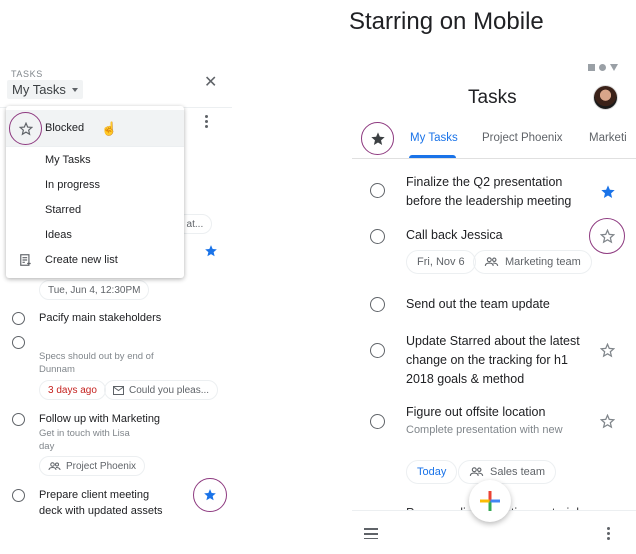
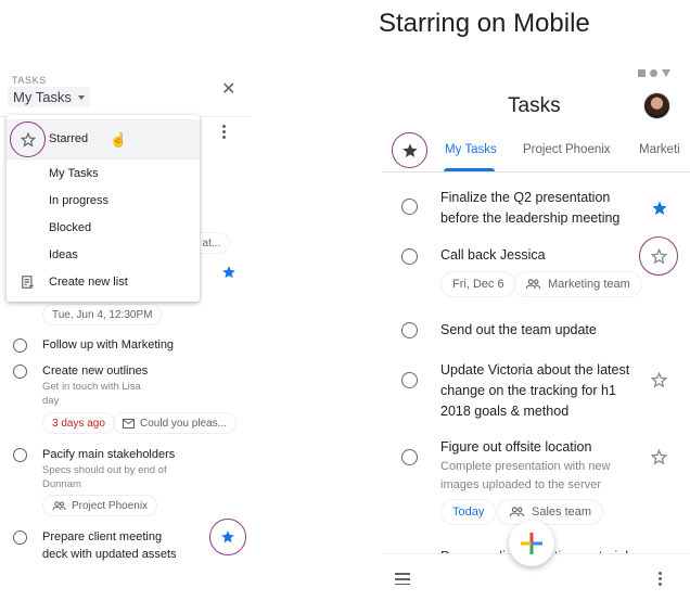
  TASKS
  My Tasks
  ✕
  at...
  Tue, Jun 4, 12:30PM
- Pacify main stakeholders
+ Follow up with Marketing
+ Create new outlines
- Specs should out by end of
+ Get in touch with Lisa
- Dunnam
+ day
  3 days ago
  Could you pleas...
- Follow up with Marketing
+ Pacify main stakeholders
- Get in touch with Lisa
+ Specs should out by end of
- day
+ Dunnam
  Project Phoenix
  Prepare client meeting
  deck with updated assets
- Blocked
+ Starred
  ☝
  My Tasks
  In progress
- Starred
+ Blocked
  Ideas
  Create new list
  Starring on Mobile
  Tasks
  My Tasks
  Project Phoenix
  Marketi
  Finalize the Q2 presentation
  before the leadership meeting
  Call back Jessica
- Fri, Nov 6
+ Fri, Dec 6
  Marketing team
  Send out the team update
- Update Starred about the latest
+ Update Victoria about the latest
  change on the tracking for h1
  2018 goals & method
  Figure out offsite location
  Complete presentation with new
+ images uploaded to the server
  Today
  Sales team
